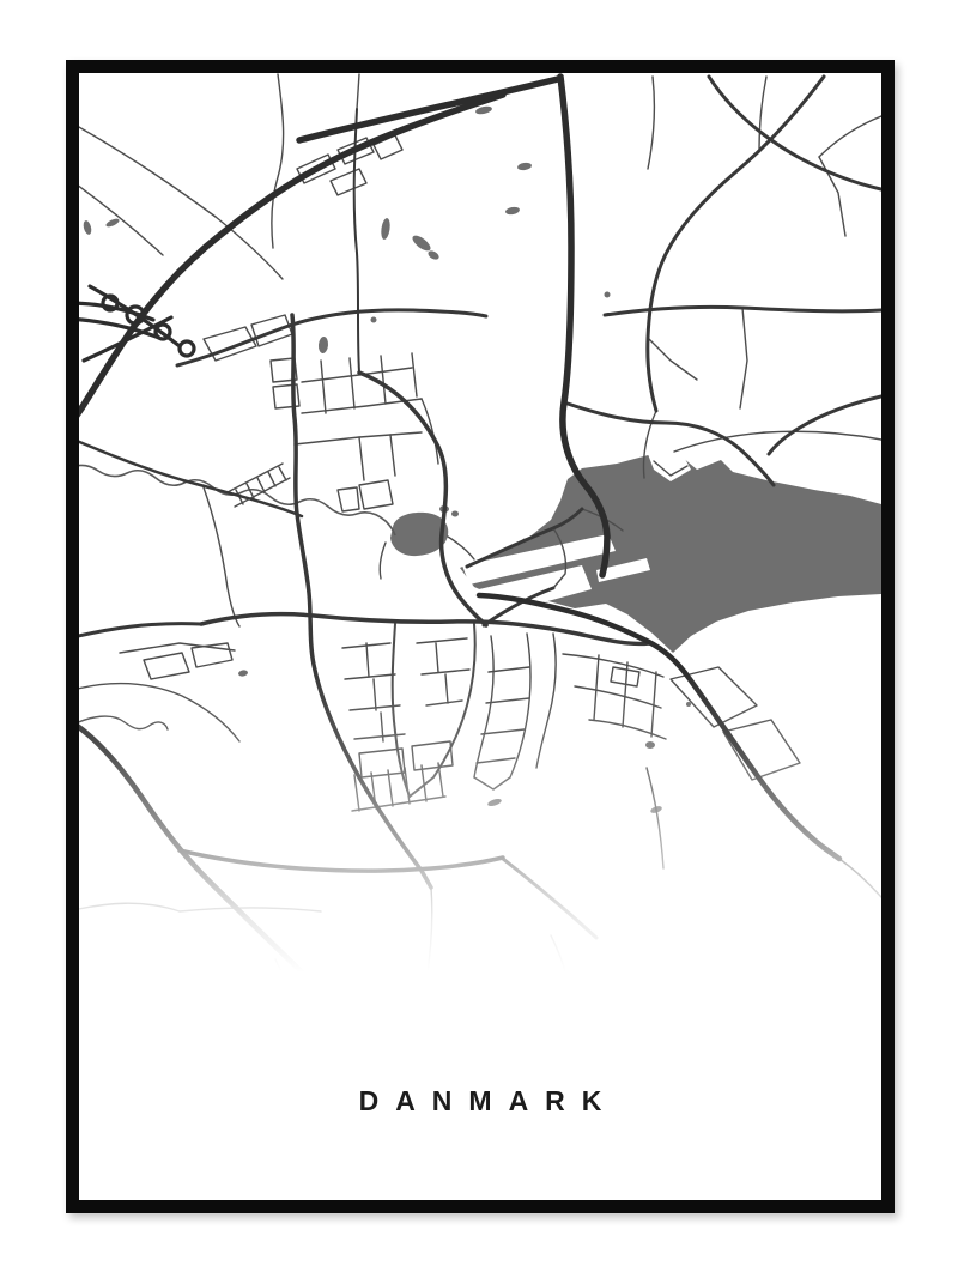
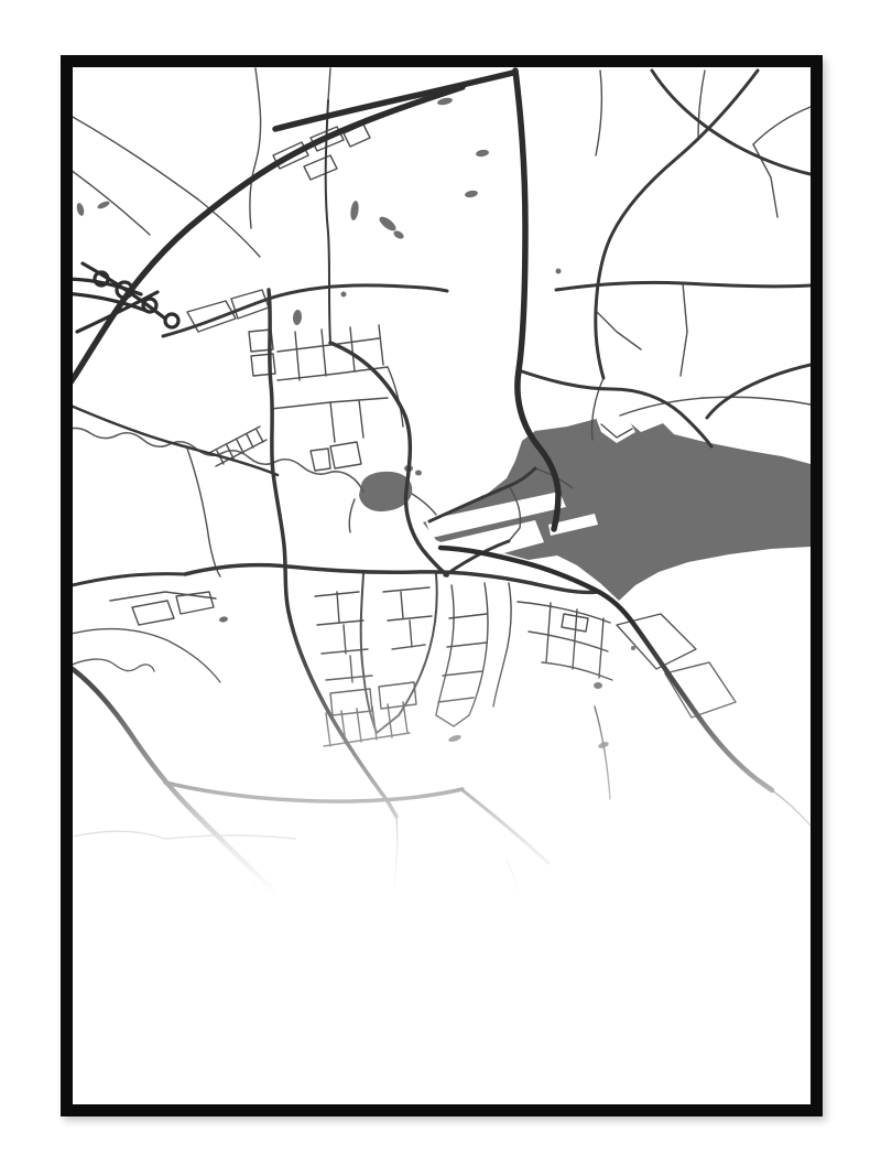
- DANMARK
